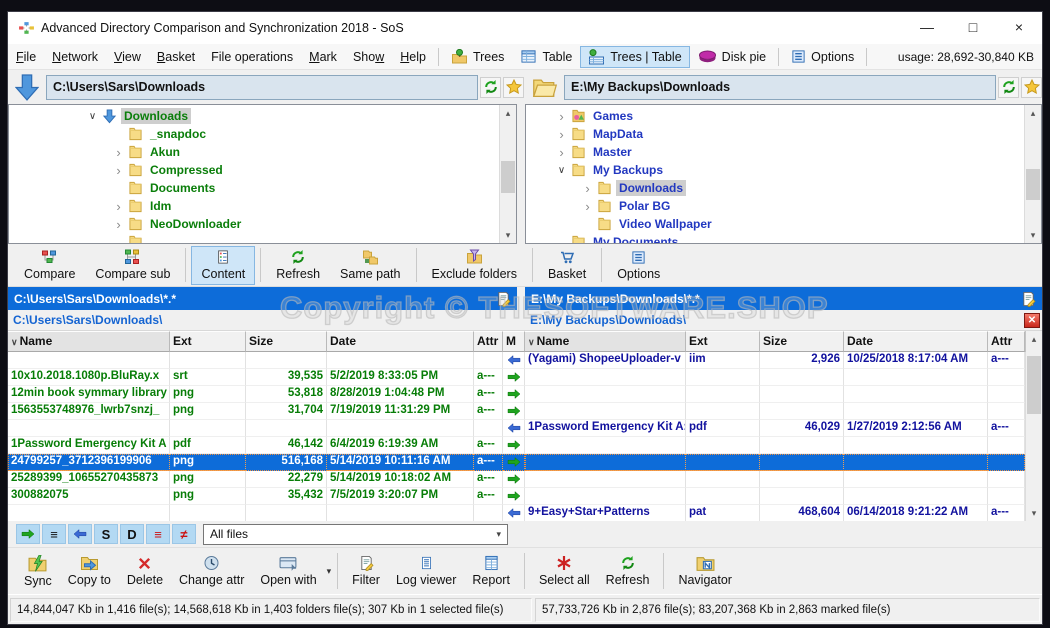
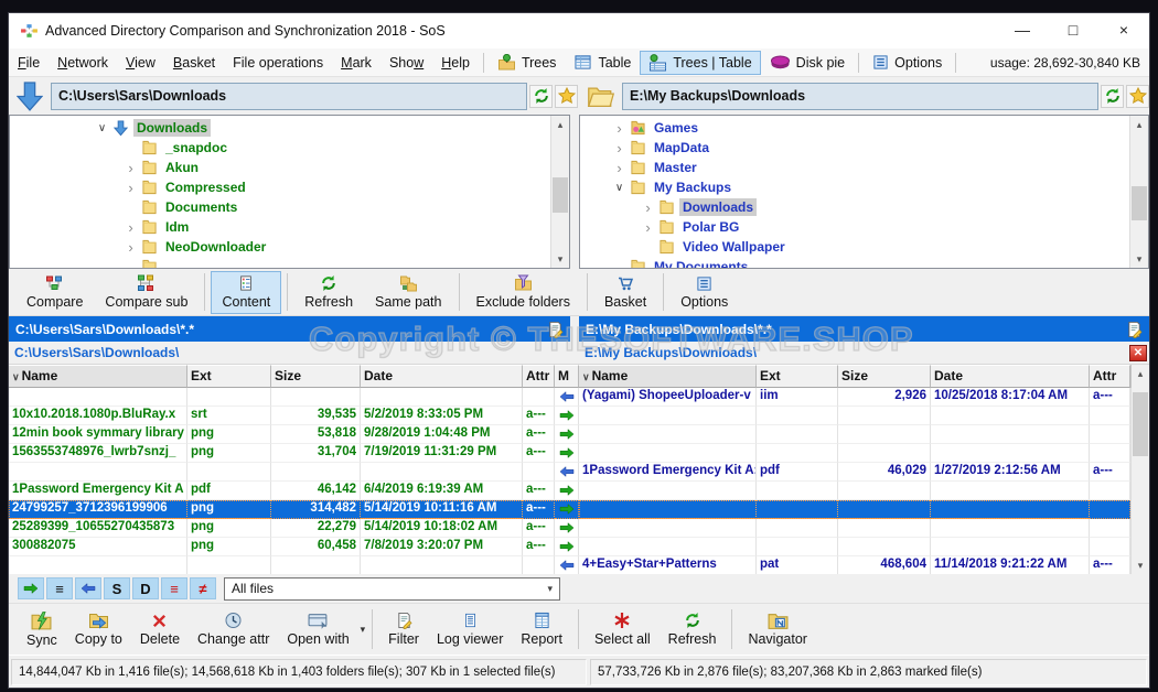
  Advanced Directory Comparison and Synchronization 2018 - SoS
  —
  □
  ×
  File
  Network
  View
  Basket
  File operations
  Mark
  Show
  Help
  Trees
  Table
  Trees | Table
  Disk pie
  Options
  usage: 28,692-30,840 KB
  C:\Users\Sars\Downloads
  E:\My Backups\Downloads
  ∨
  Downloads
  _snapdoc
  ›
  Akun
  ›
  Compressed
  Documents
  ›
  Idm
  ›
  NeoDownloader
  ▴
  ▾
  ›
  Games
  ›
  MapData
  ›
  Master
  ∨
  My Backups
  ›
  Downloads
  ›
  Polar BG
  Video Wallpaper
  My Documents
  ▴
  ▾
  Compare
  Compare sub
  Content
  Refresh
  Same path
  Exclude folders
  Basket
  Options
  C:\Users\Sars\Downloads\*.*
  E:\My Backups\Downloads\*.*
  C:\Users\Sars\Downloads\
  E:\My Backups\Downloads\
  ✕
  ∨ Name
  Ext
  Size
  Date
  Attr
  M
  ∨ Name
  Ext
  Size
  Date
  Attr
  ▴
  10x10.2018.1080p.BluRay.x
  srt
  39,535
  5/2/2019 8:33:05 PM
  a---
  12min book symmary library
  png
  53,818
- 8/28/2019 1:04:48 PM
+ 9/28/2019 1:04:48 PM
  a---
  1563553748976_lwrb7snzj_
  png
  31,704
  7/19/2019 11:31:29 PM
  a---
  1Password Emergency Kit A
  pdf
  46,142
  6/4/2019 6:19:39 AM
  a---
  24799257_3712396199906
  png
- 516,168
+ 314,482
  5/14/2019 10:11:16 AM
  a---
  25289399_10655270435873
  png
  22,279
  5/14/2019 10:18:02 AM
  a---
  300882075
  png
- 35,432
+ 60,458
- 7/5/2019 3:20:07 PM
+ 7/8/2019 3:20:07 PM
  a---
  (Yagami) ShopeeUploader-v
  iim
  2,926
  10/25/2018 8:17:04 AM
  a---
  1Password Emergency Kit A:
  pdf
  46,029
  1/27/2019 2:12:56 AM
  a---
- 9+Easy+Star+Patterns
+ 4+Easy+Star+Patterns
  pat
  468,604
- 06/14/2018 9:21:22 AM
+ 11/14/2018 9:21:22 AM
  a---
  ▾
  ≡
  S
  D
  ≡
  ≠
  All files
  ▾
  Sync
  Copy to
  Delete
  Change attr
  Open with
  ▾
  Filter
  Log viewer
  Report
  Select all
  Refresh
  Navigator
  14,844,047 Kb in 1,416 file(s); 14,568,618 Kb in 1,403 folders file(s); 307 Kb in 1 selected file(s)
  57,733,726 Kb in 2,876 file(s); 83,207,368 Kb in 2,863 marked file(s)
  Copyright © THESOFTWARE.SHOP
